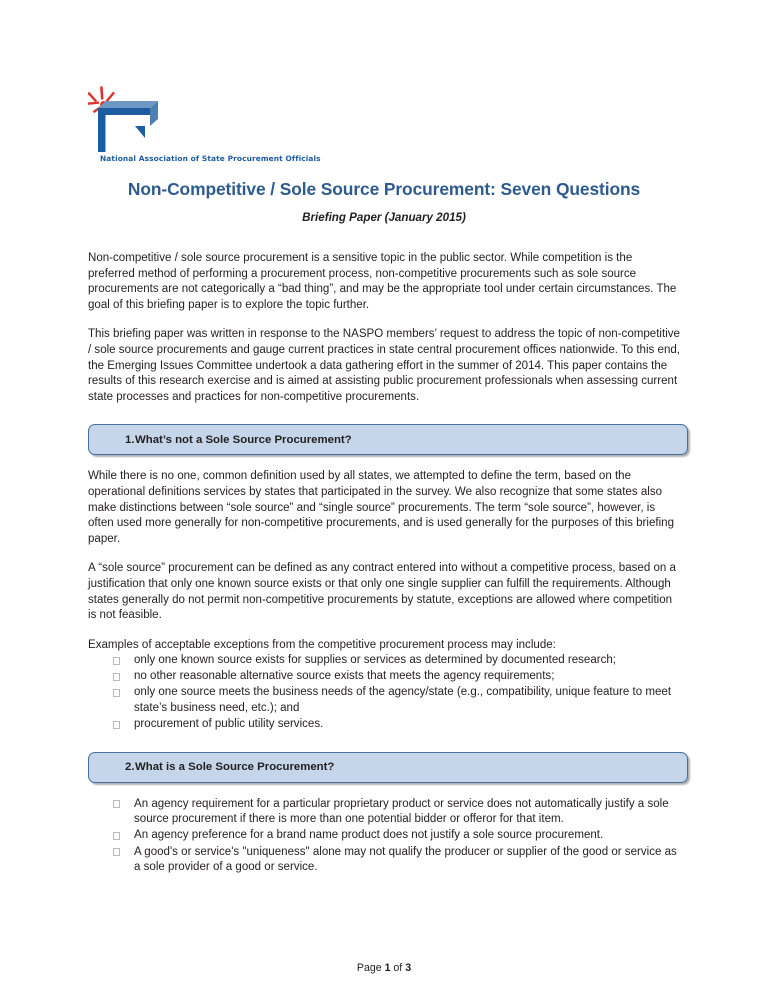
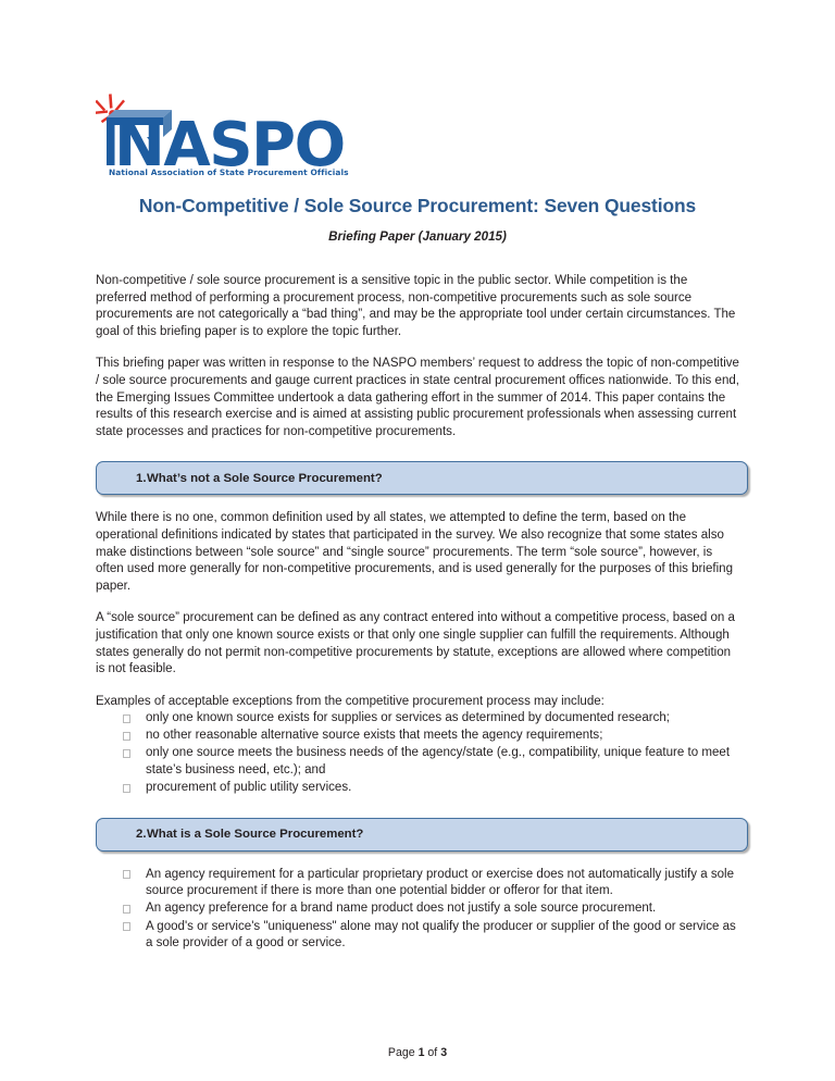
+ NASPO
  National Association of State Procurement Officials
  Non-Competitive / Sole Source Procurement: Seven Questions
  Briefing Paper (January 2015)
  Non-competitive / sole source procurement is a sensitive topic in the public sector. While competition is the preferred method of performing a procurement process, non-competitive procurements such as sole source procurements are not categorically a “bad thing”, and may be the appropriate tool under certain circumstances. The goal of this briefing paper is to explore the topic further.
  This briefing paper was written in response to the NASPO members’ request to address the topic of non-competitive / sole source procurements and gauge current practices in state central procurement offices nationwide. To this end, the Emerging Issues Committee undertook a data gathering effort in the summer of 2014. This paper contains the results of this research exercise and is aimed at assisting public procurement professionals when assessing current state processes and practices for non-competitive procurements.
  1.
  What’s not a Sole Source Procurement?
- While there is no one, common definition used by all states, we attempted to define the term, based on the operational definitions services by states that participated in the survey. We also recognize that some states also make distinctions between “sole source” and “single source” procurements. The term “sole source”, however, is often used more generally for non-competitive procurements, and is used generally for the purposes of this briefing paper.
+ While there is no one, common definition used by all states, we attempted to define the term, based on the operational definitions indicated by states that participated in the survey. We also recognize that some states also make distinctions between “sole source” and “single source” procurements. The term “sole source”, however, is often used more generally for non-competitive procurements, and is used generally for the purposes of this briefing paper.
  A “sole source” procurement can be defined as any contract entered into without a competitive process, based on a justification that only one known source exists or that only one single supplier can fulfill the requirements. Although states generally do not permit non-competitive procurements by statute, exceptions are allowed where competition is not feasible.
  Examples of acceptable exceptions from the competitive procurement process may include:
  only one known source exists for supplies or services as determined by documented research;
  no other reasonable alternative source exists that meets the agency requirements;
  only one source meets the business needs of the agency/state (e.g., compatibility, unique feature to meet state’s business need, etc.); and
  procurement of public utility services.
  2.
  What is a Sole Source Procurement?
- An agency requirement for a particular proprietary product or service does not automatically justify a sole source procurement if there is more than one potential bidder or offeror for that item.
+ An agency requirement for a particular proprietary product or exercise does not automatically justify a sole source procurement if there is more than one potential bidder or offeror for that item.
  An agency preference for a brand name product does not justify a sole source procurement.
  A good's or service's "uniqueness" alone may not qualify the producer or supplier of the good or service as a sole provider of a good or service.
  Page 1 of 3
